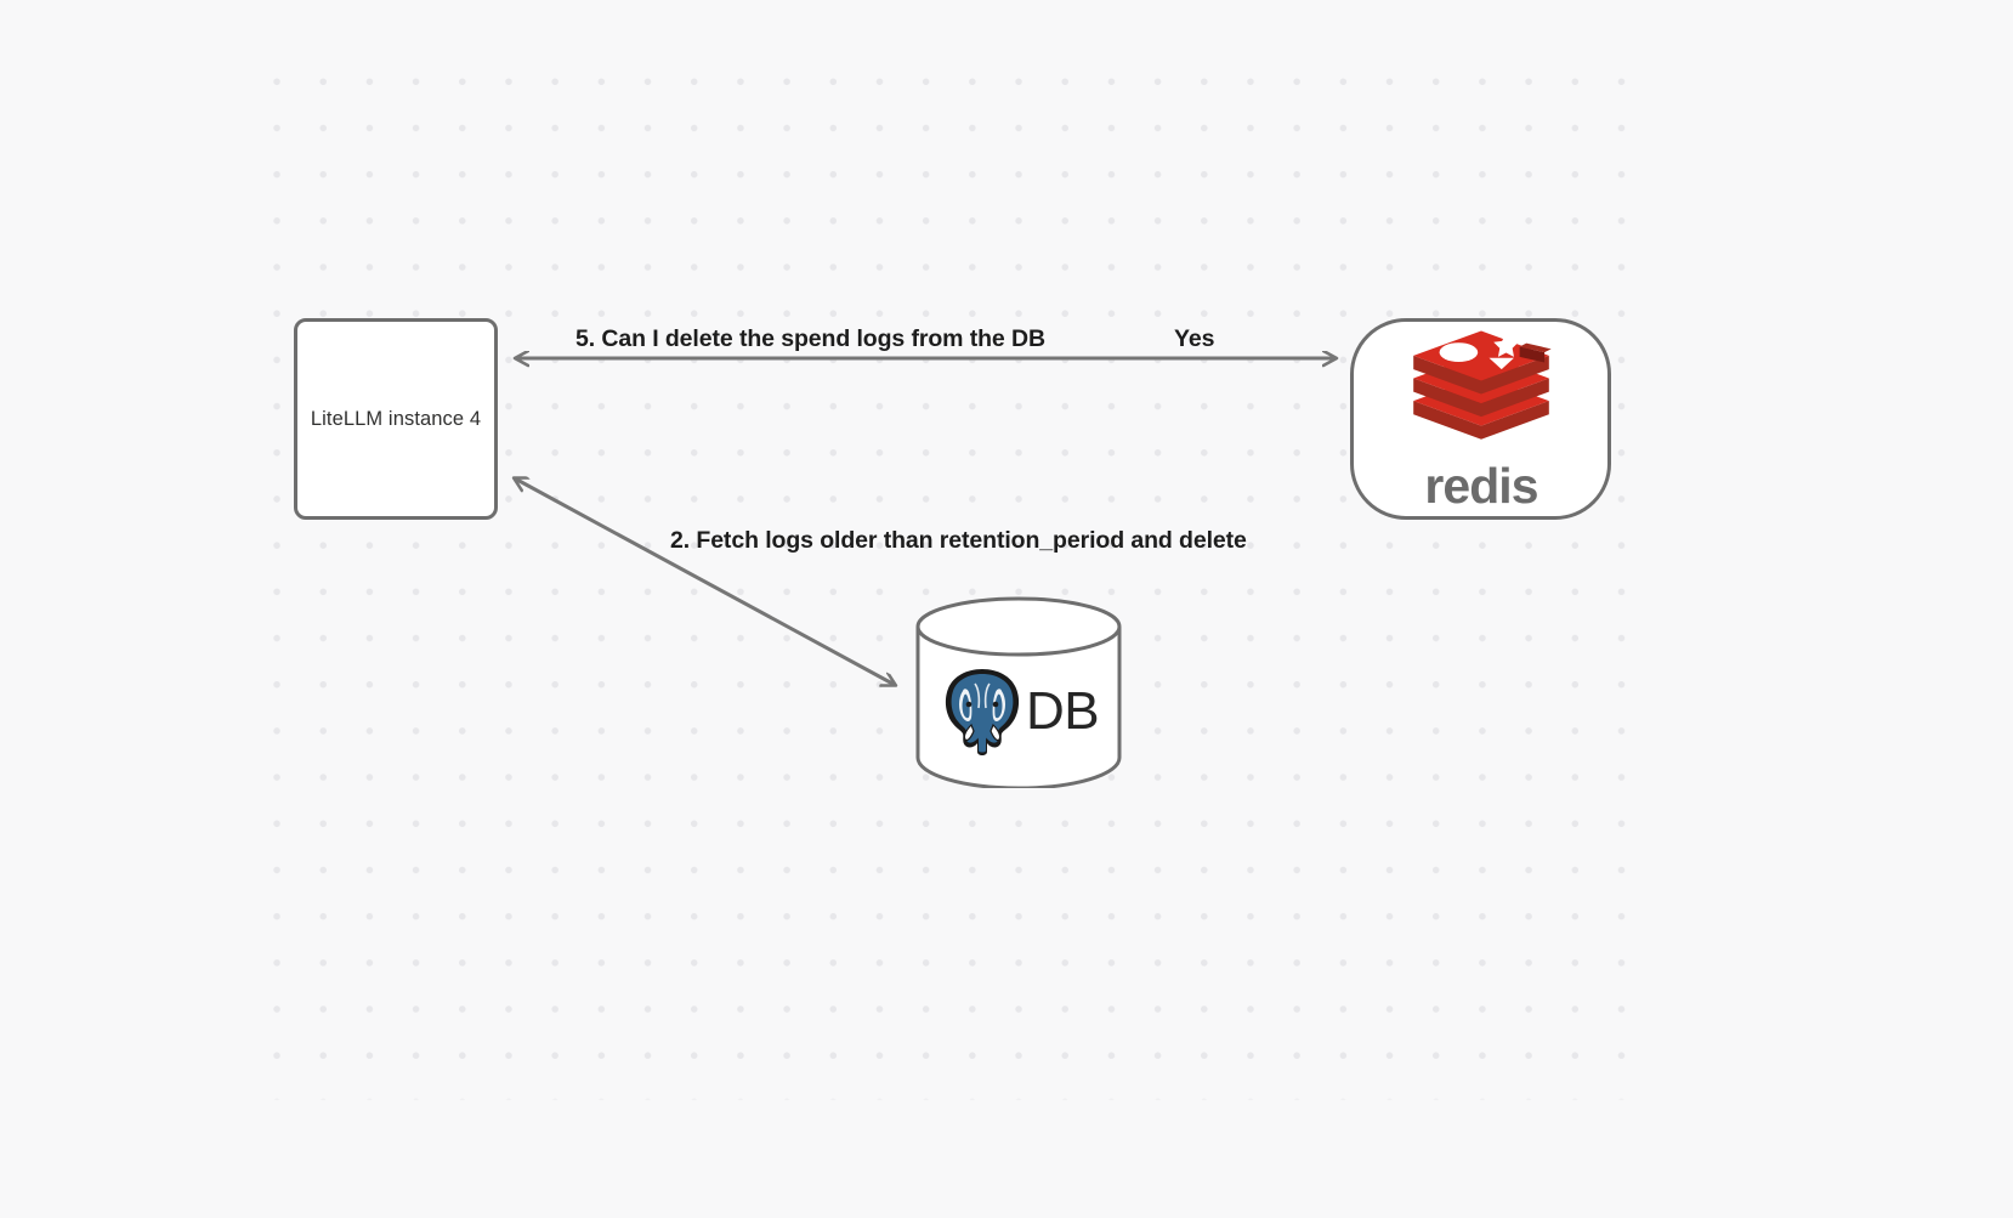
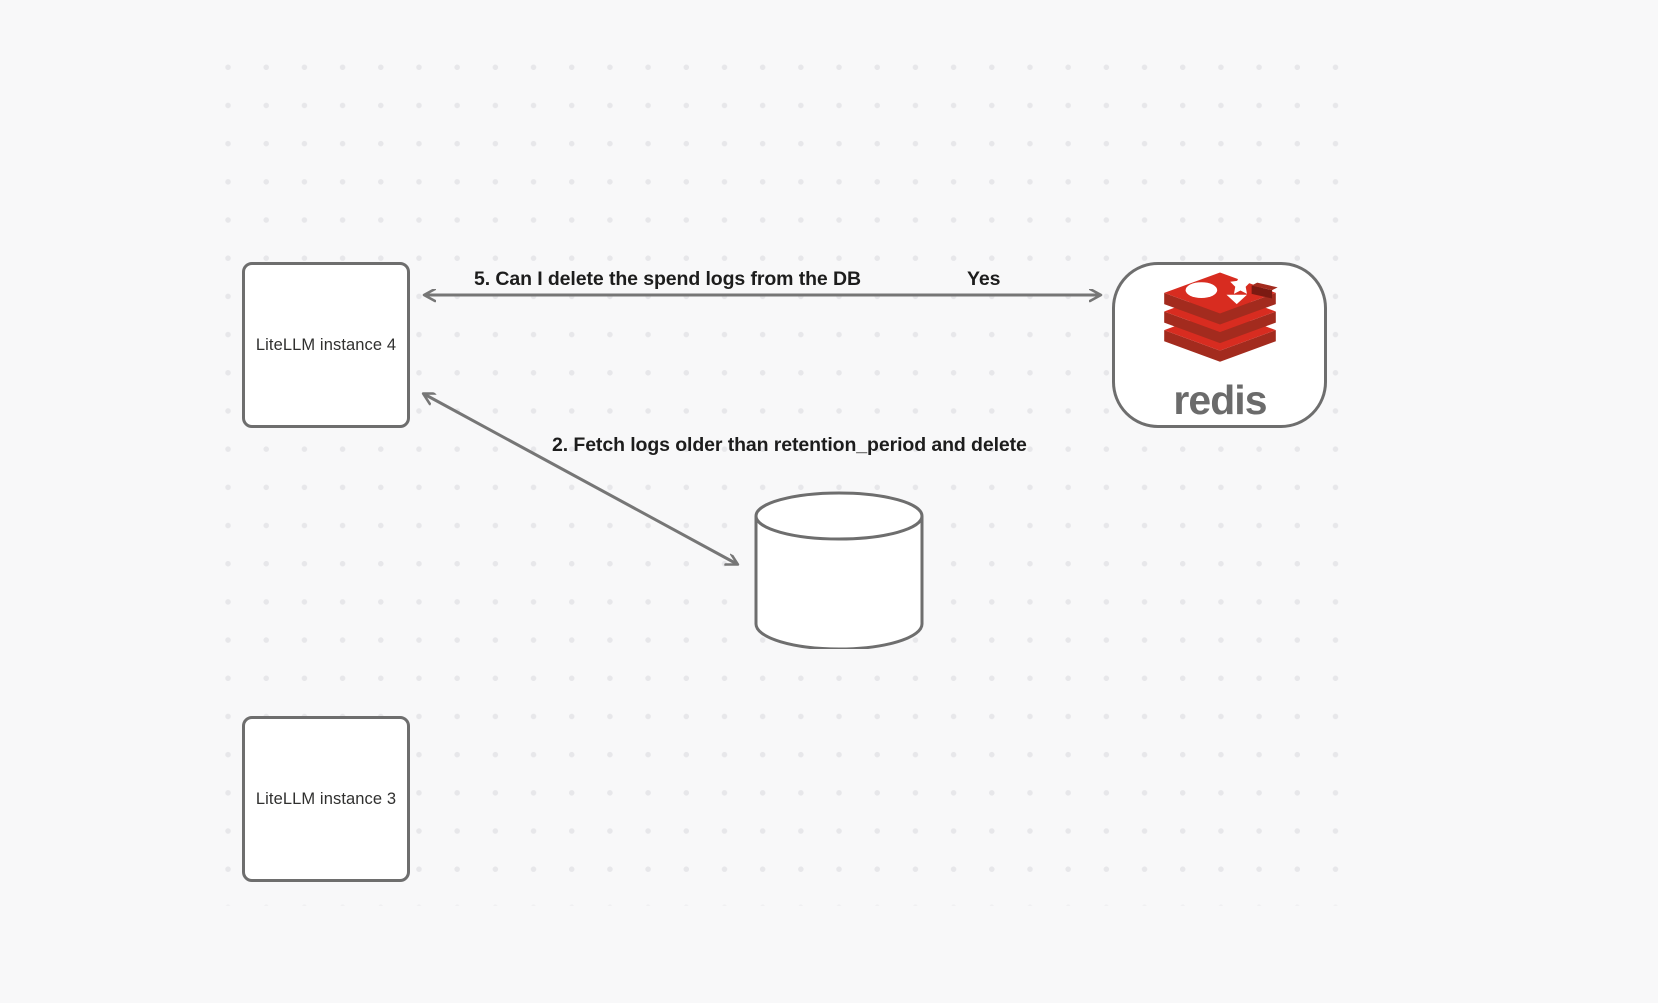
  LiteLLM instance 4
+ LiteLLM instance 3
  redis
- DB
  5. Can I delete the spend logs from the DB
  Yes
  2. Fetch logs older than retention_period and delete
